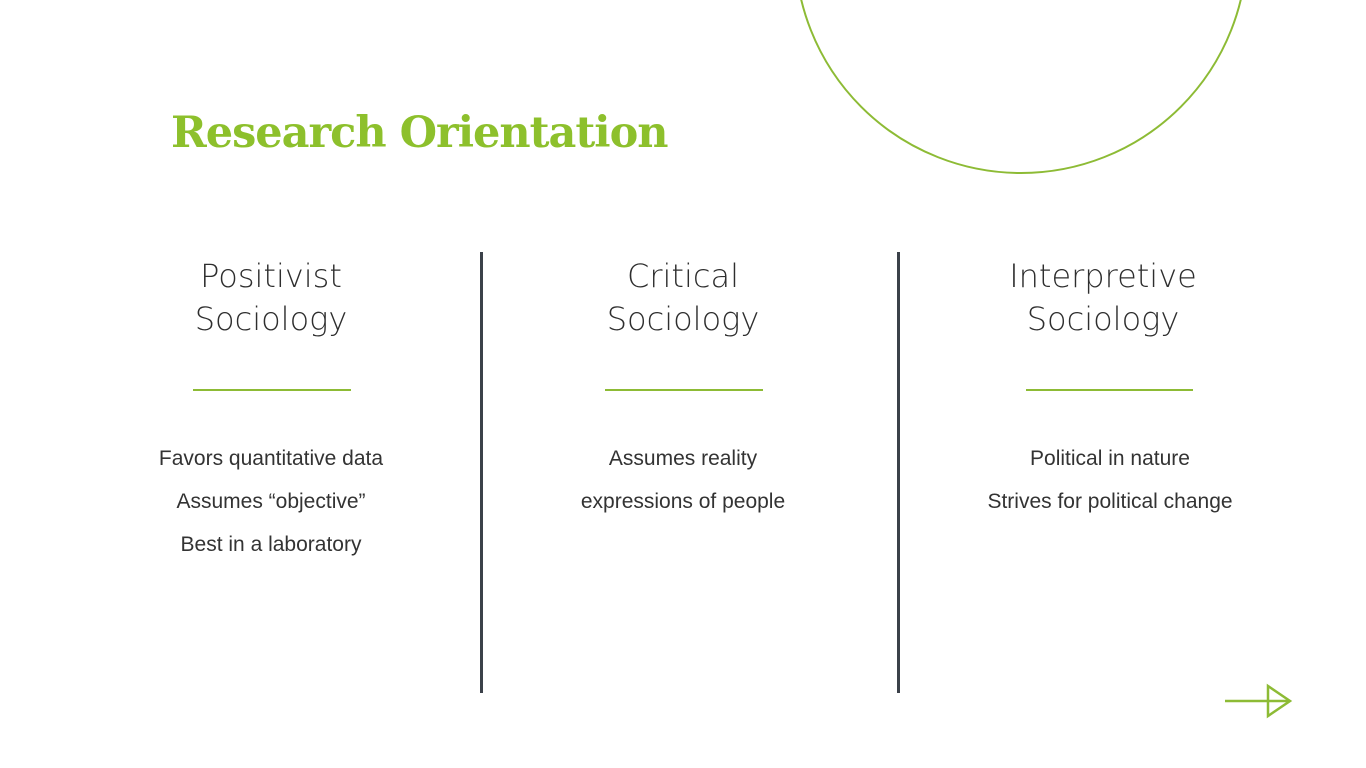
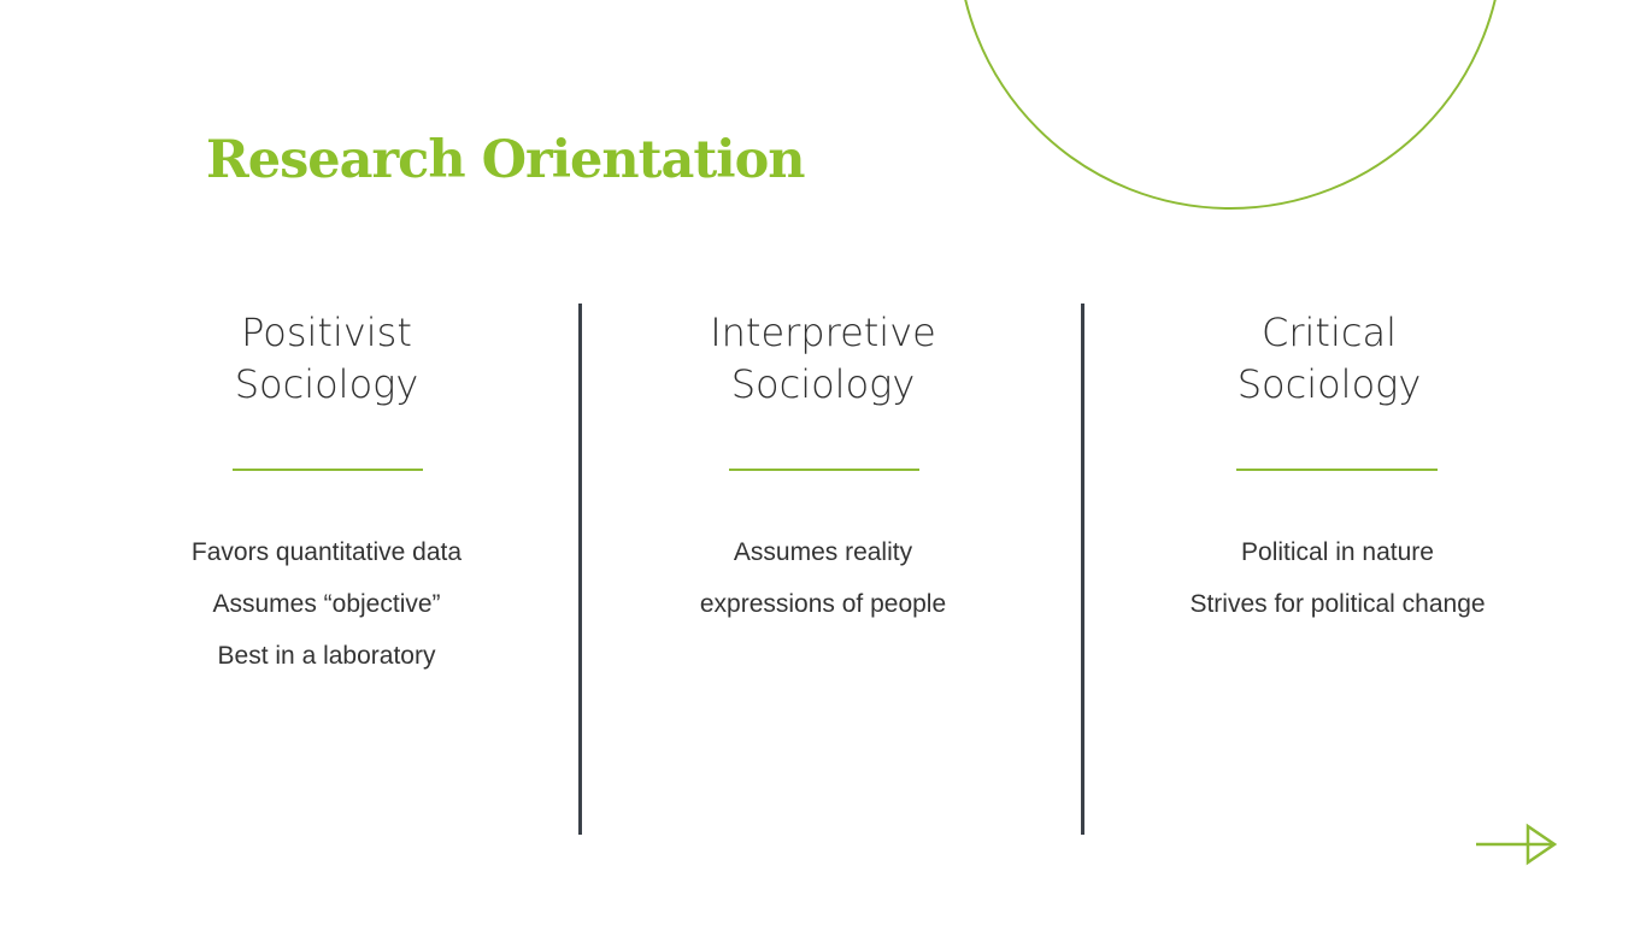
  Research Orientation
  Positivist
  Sociology
  Favors quantitative data
  Assumes “objective”
  Best in a laboratory
- Critical
+ Interpretive
  Sociology
  Assumes reality
  expressions of people
- Interpretive
+ Critical
  Sociology
  Political in nature
  Strives for political change
